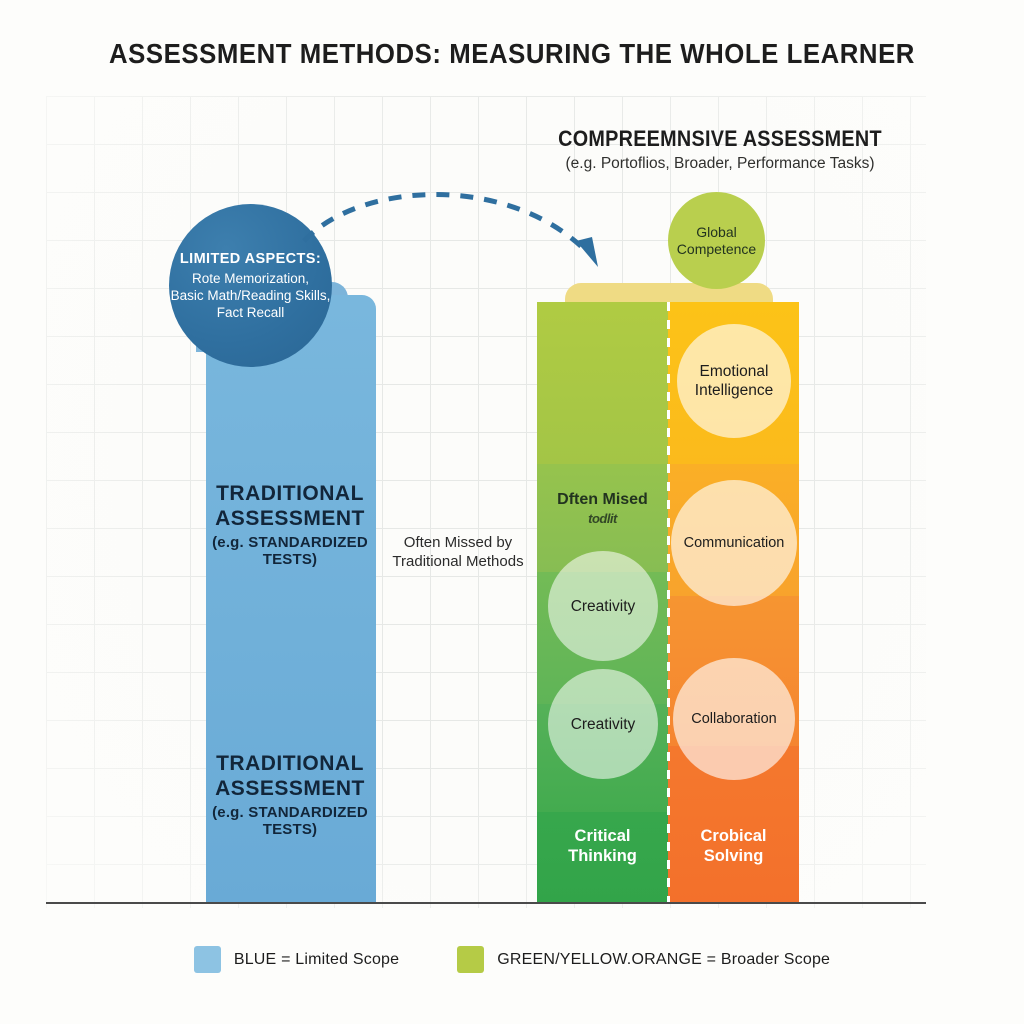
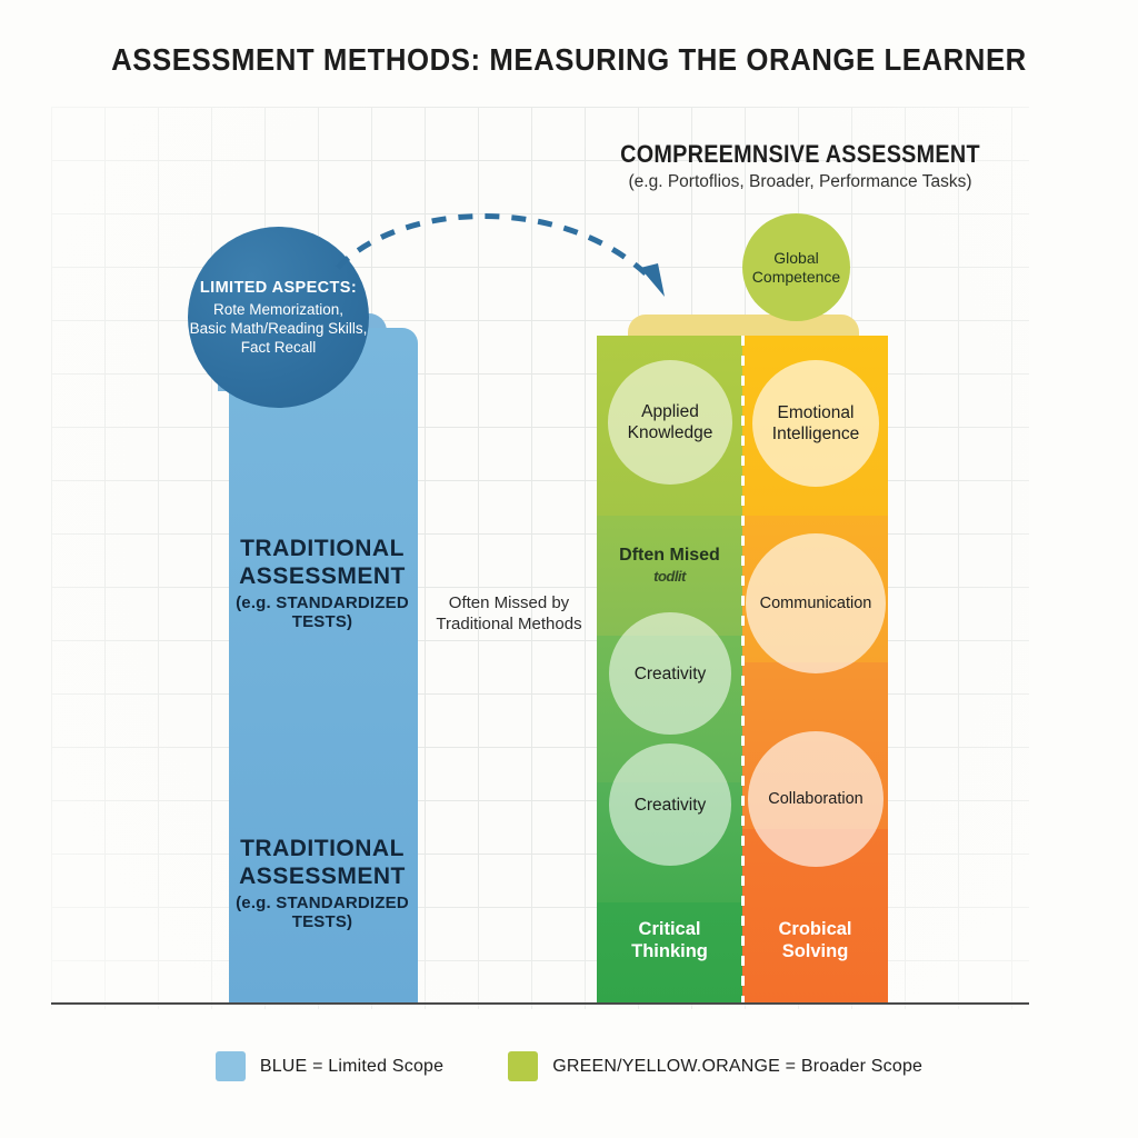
- ASSESSMENT METHODS: MEASURING THE WHOLE LEARNER
+ ASSESSMENT METHODS: MEASURING THE ORANGE LEARNER
  COMPREEMNSIVE ASSESSMENT
  (e.g. Portoflios, Broader, Performance Tasks)
  TRADITIONAL
  ASSESSMENT
  (e.g. STANDARDIZED TESTS)
  TRADITIONAL
  ASSESSMENT
  (e.g. STANDARDIZED TESTS)
  LIMITED ASPECTS:
  Rote Memorization,
  Basic Math/Reading Skills,
  Fact Recall
+ Applied
+ Knowledge
  Dften Mised
  todlit
  Creativity
  Creativity
  Critical
  Thinking
  Emotional
  Intelligence
  Communication
  Collaboration
  Crobical
  Solving
  Global
  Competence
  Often Missed by
  Traditional Methods
  BLUE = Limited Scope
  GREEN/YELLOW.ORANGE = Broader Scope
